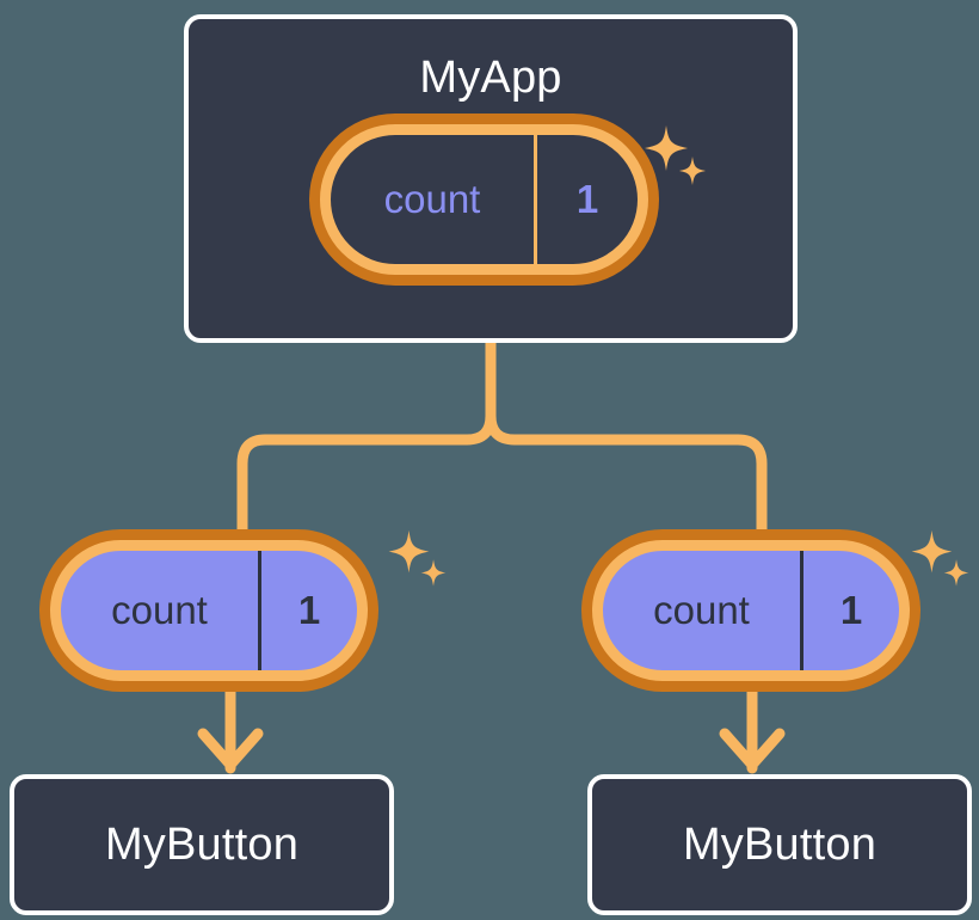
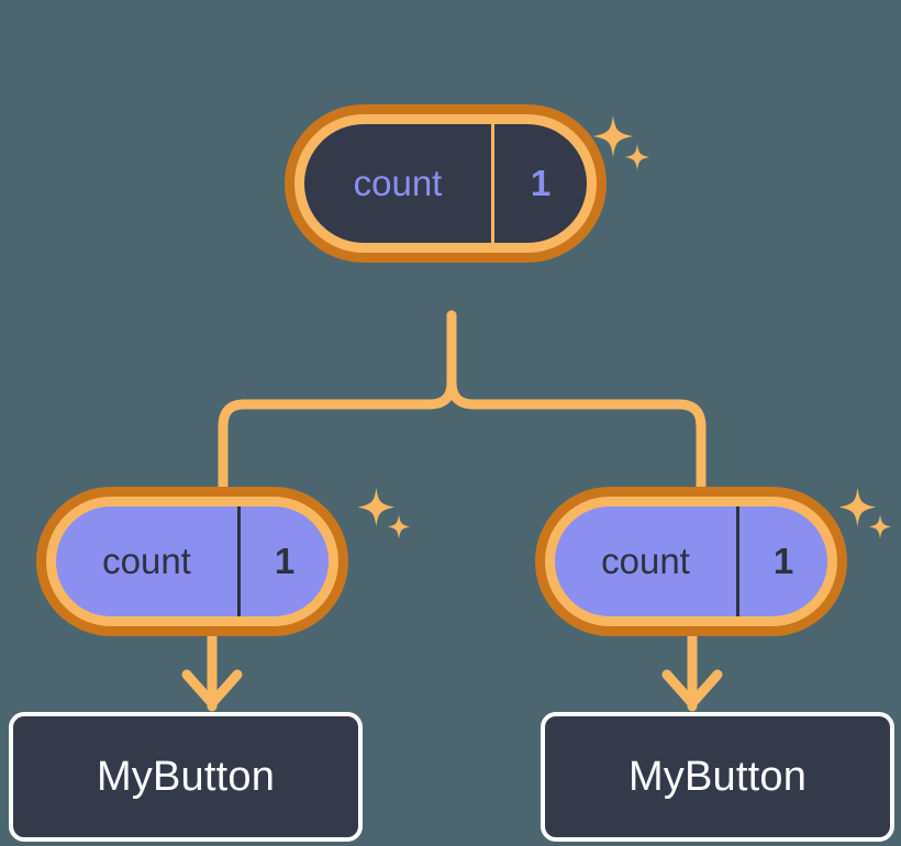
- MyApp
  count
  1
  count
  1
  MyButton
  count
  1
  MyButton
